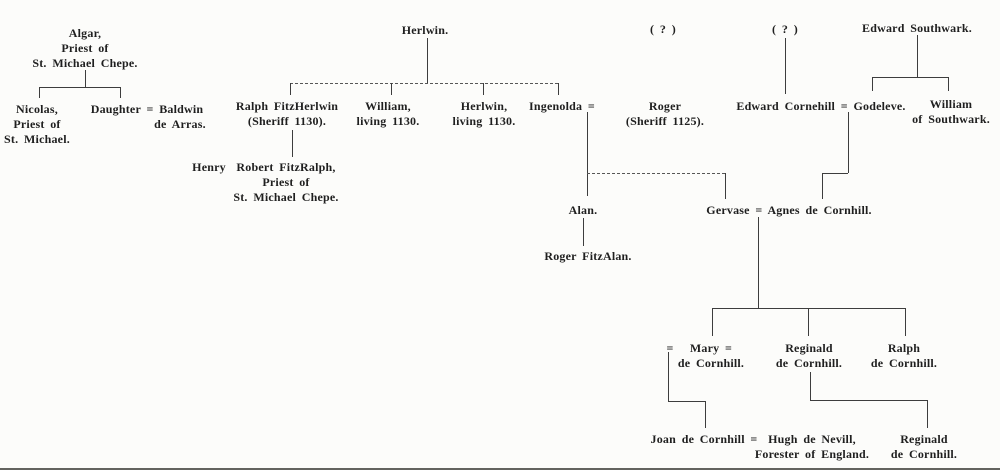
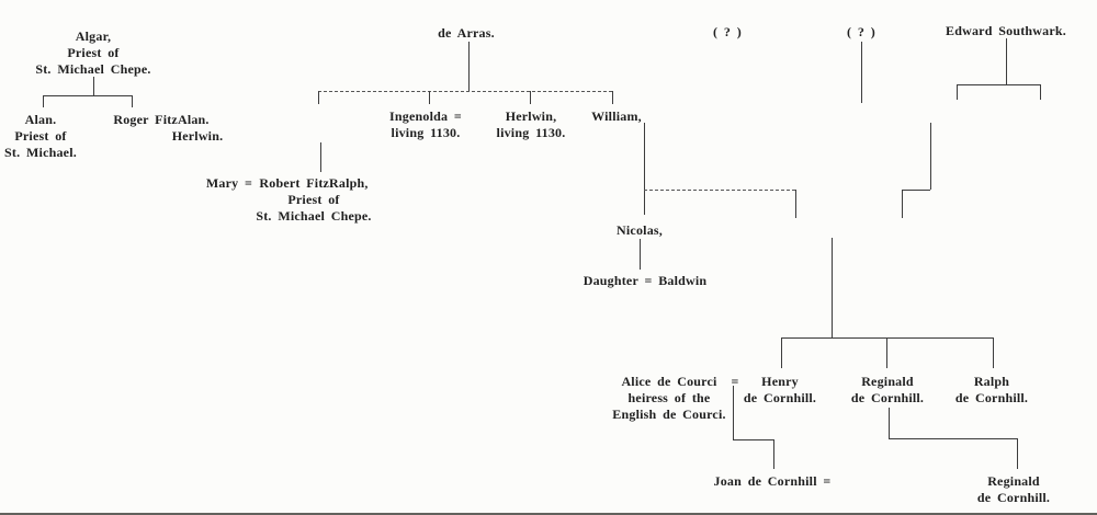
  Algar,
  Priest of
  St. Michael Chepe.
- Herlwin.
+ de Arras.
  ( ? )
  ( ? )
  Edward Southwark.
- Nicolas,
+ Alan.
  Priest of
  St. Michael.
- Daughter = Baldwin
+ Roger FitzAlan.
- de Arras.
+ Herlwin.
- Ralph FitzHerlwin
- (Sheriff 1130).
- William,
+ Ingenolda =
  living 1130.
  Herlwin,
  living 1130.
- Ingenolda =
+ William,
- Roger
- (Sheriff 1125).
- Edward Cornehill = Godeleve.
- William
- of Southwark.
- Henry
+ Mary =
  Robert FitzRalph,
  Priest of
  St. Michael Chepe.
- Alan.
+ Nicolas,
- Gervase = Agnes de Cornhill.
- Roger FitzAlan.
+ Daughter = Baldwin
+ Alice de Courci
+ heiress of the
+ English de Courci.
  =
- Mary =
+ Henry
  de Cornhill.
  Reginald
  de Cornhill.
  Ralph
  de Cornhill.
  Joan de Cornhill =
- Hugh de Nevill,
- Forester of England.
  Reginald
  de Cornhill.
